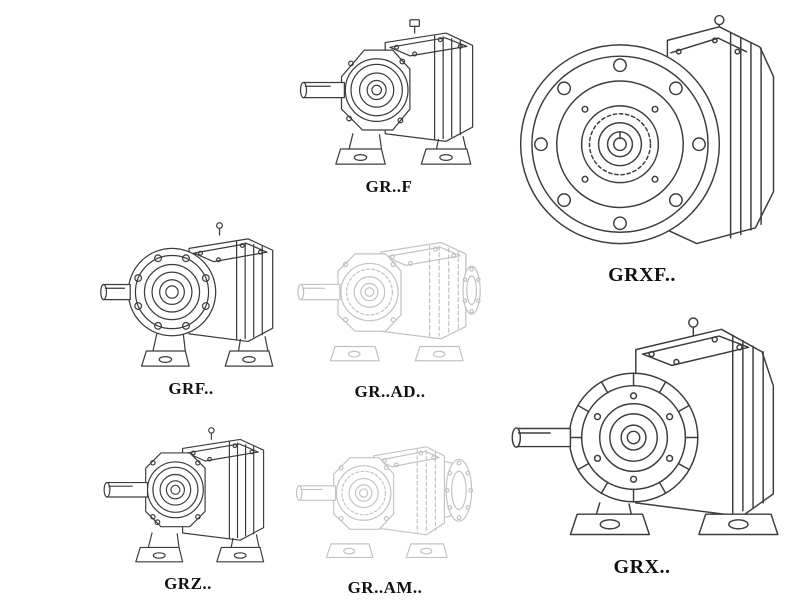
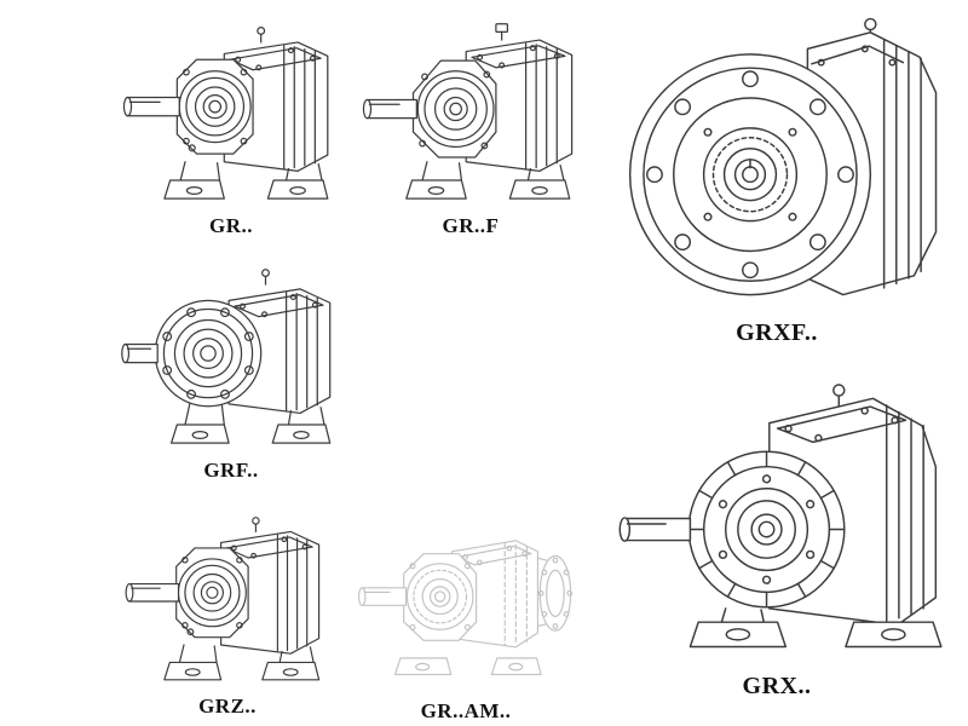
+ GR..
  GR..F
  GRXF..
  GRF..
- GR..AD..
  GRZ..
  GR..AM..
  GRX..
